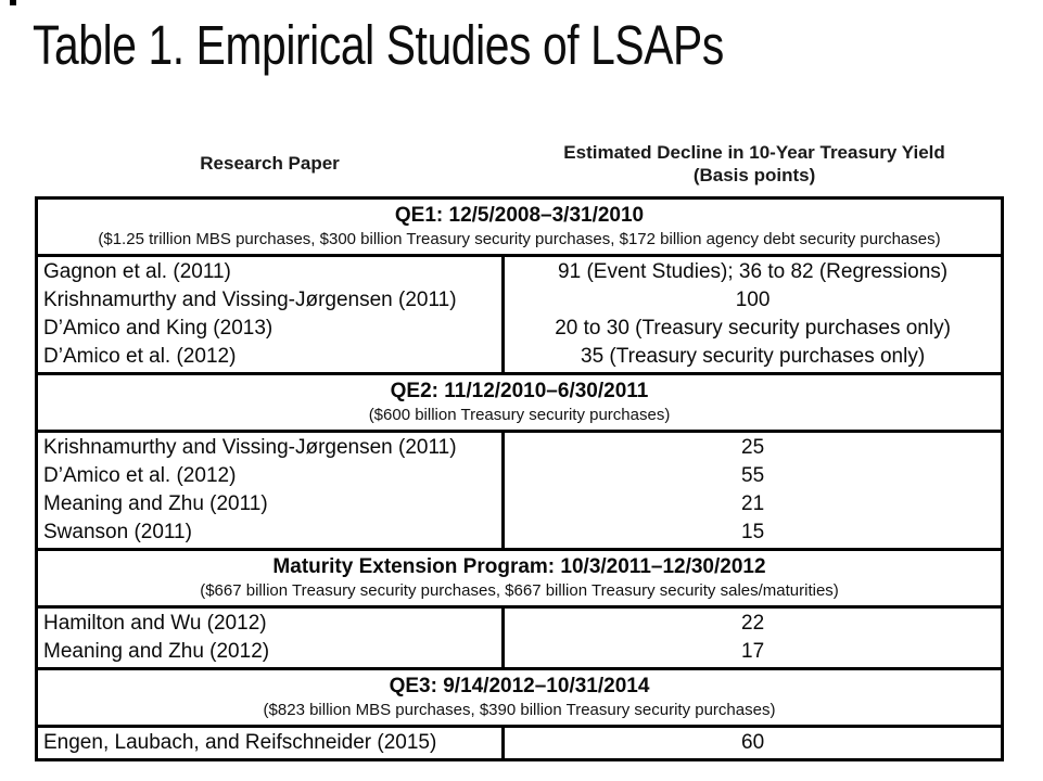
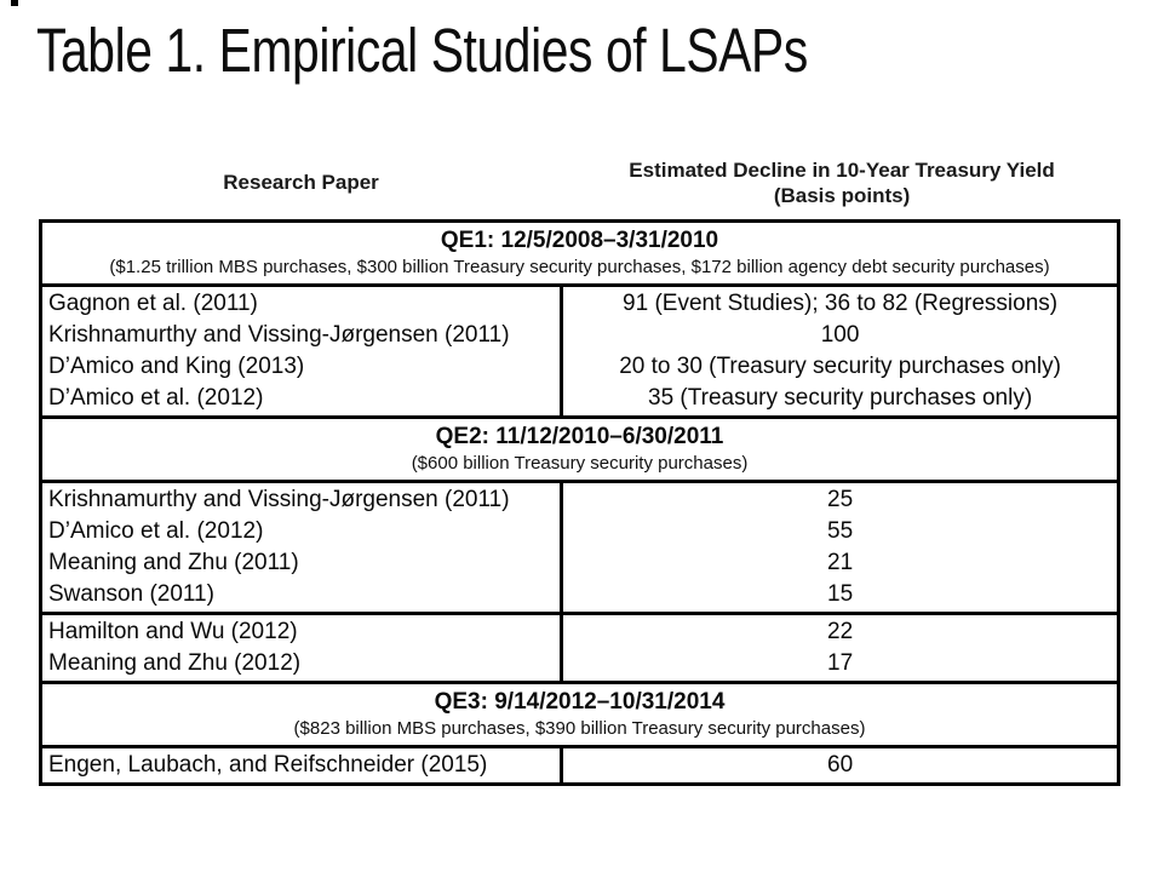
  Table 1. Empirical Studies of LSAPs
  Research Paper
  Estimated Decline in 10-Year Treasury Yield
  (Basis points)
  QE1: 12/5/2008–3/31/2010
  ($1.25 trillion MBS purchases, $300 billion Treasury security purchases, $172 billion agency debt security purchases)
  Gagnon et al. (2011)
  Krishnamurthy and Vissing-Jørgensen (2011)
  D’Amico and King (2013)
  D’Amico et al. (2012)
  91 (Event Studies); 36 to 82 (Regressions)
  100
  20 to 30 (Treasury security purchases only)
  35 (Treasury security purchases only)
  QE2: 11/12/2010–6/30/2011
  ($600 billion Treasury security purchases)
  Krishnamurthy and Vissing-Jørgensen (2011)
  D’Amico et al. (2012)
  Meaning and Zhu (2011)
  Swanson (2011)
  25
  55
  21
  15
- Maturity Extension Program: 10/3/2011–12/30/2012
- ($667 billion Treasury security purchases, $667 billion Treasury security sales/maturities)
  Hamilton and Wu (2012)
  Meaning and Zhu (2012)
  22
  17
  QE3: 9/14/2012–10/31/2014
  ($823 billion MBS purchases, $390 billion Treasury security purchases)
  Engen, Laubach, and Reifschneider (2015)
  60
